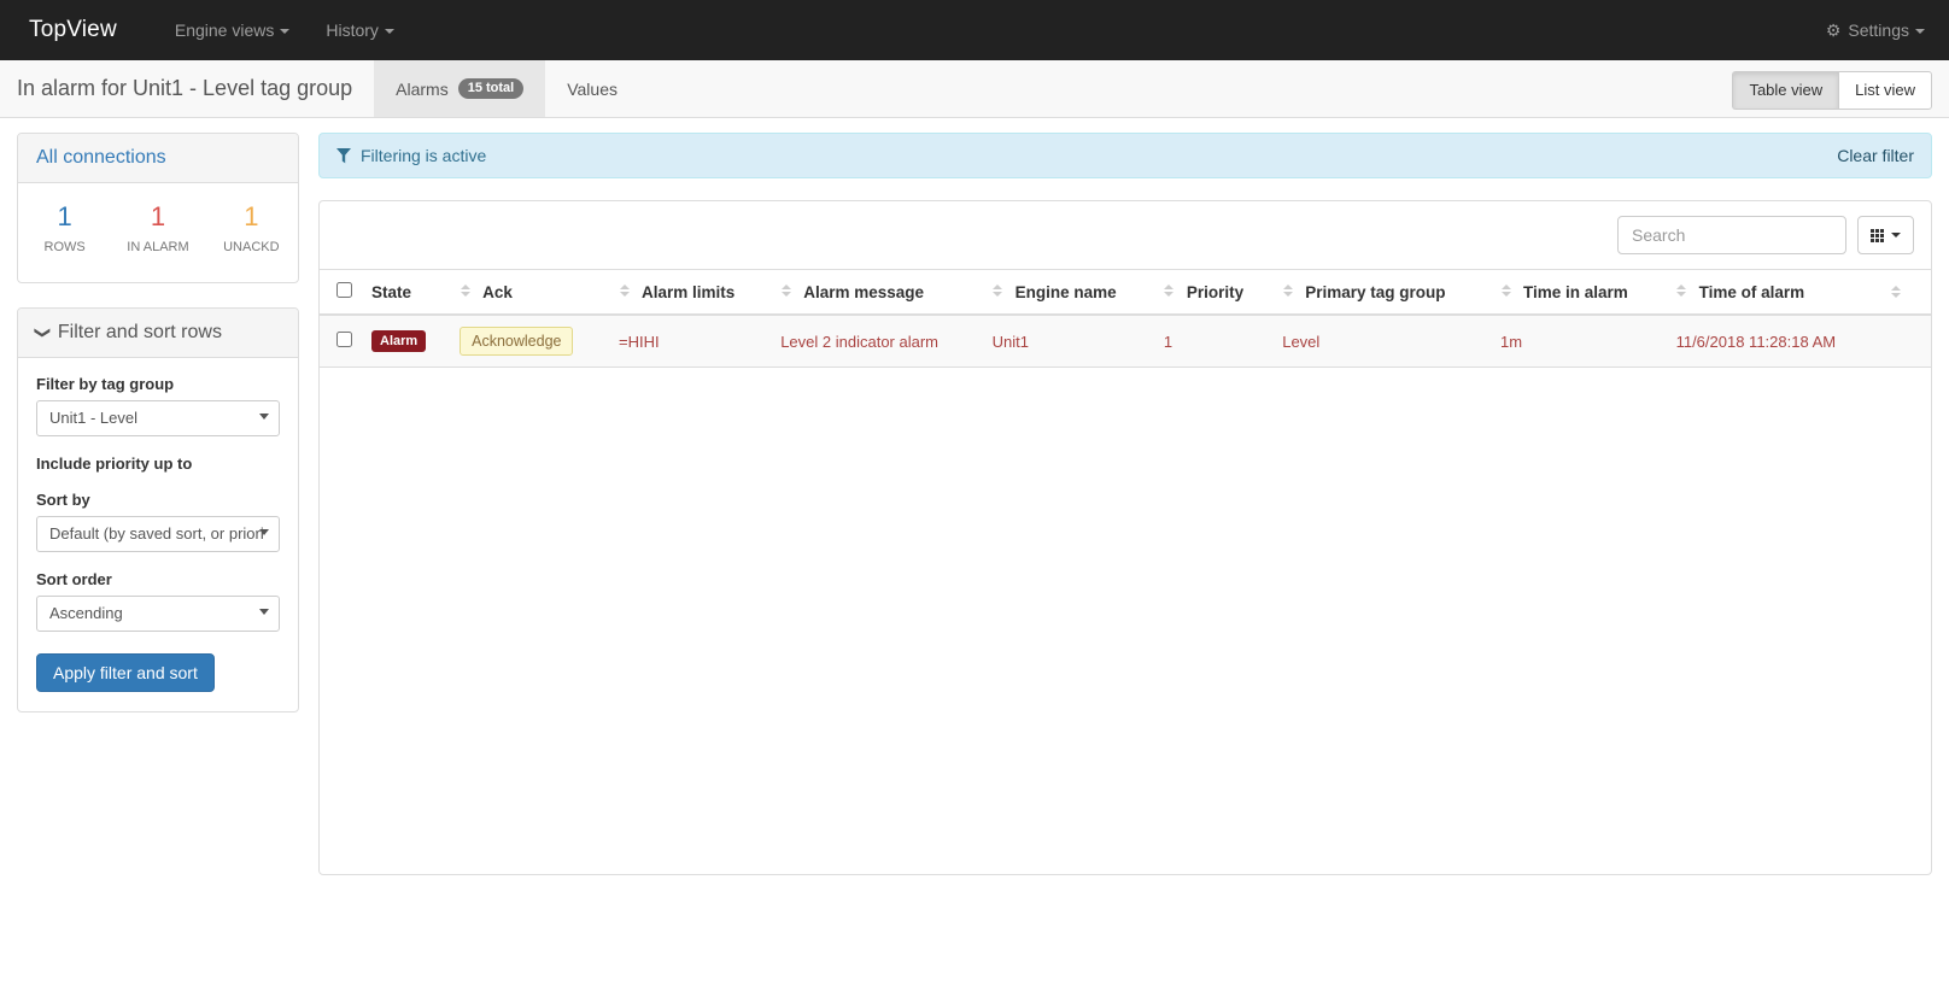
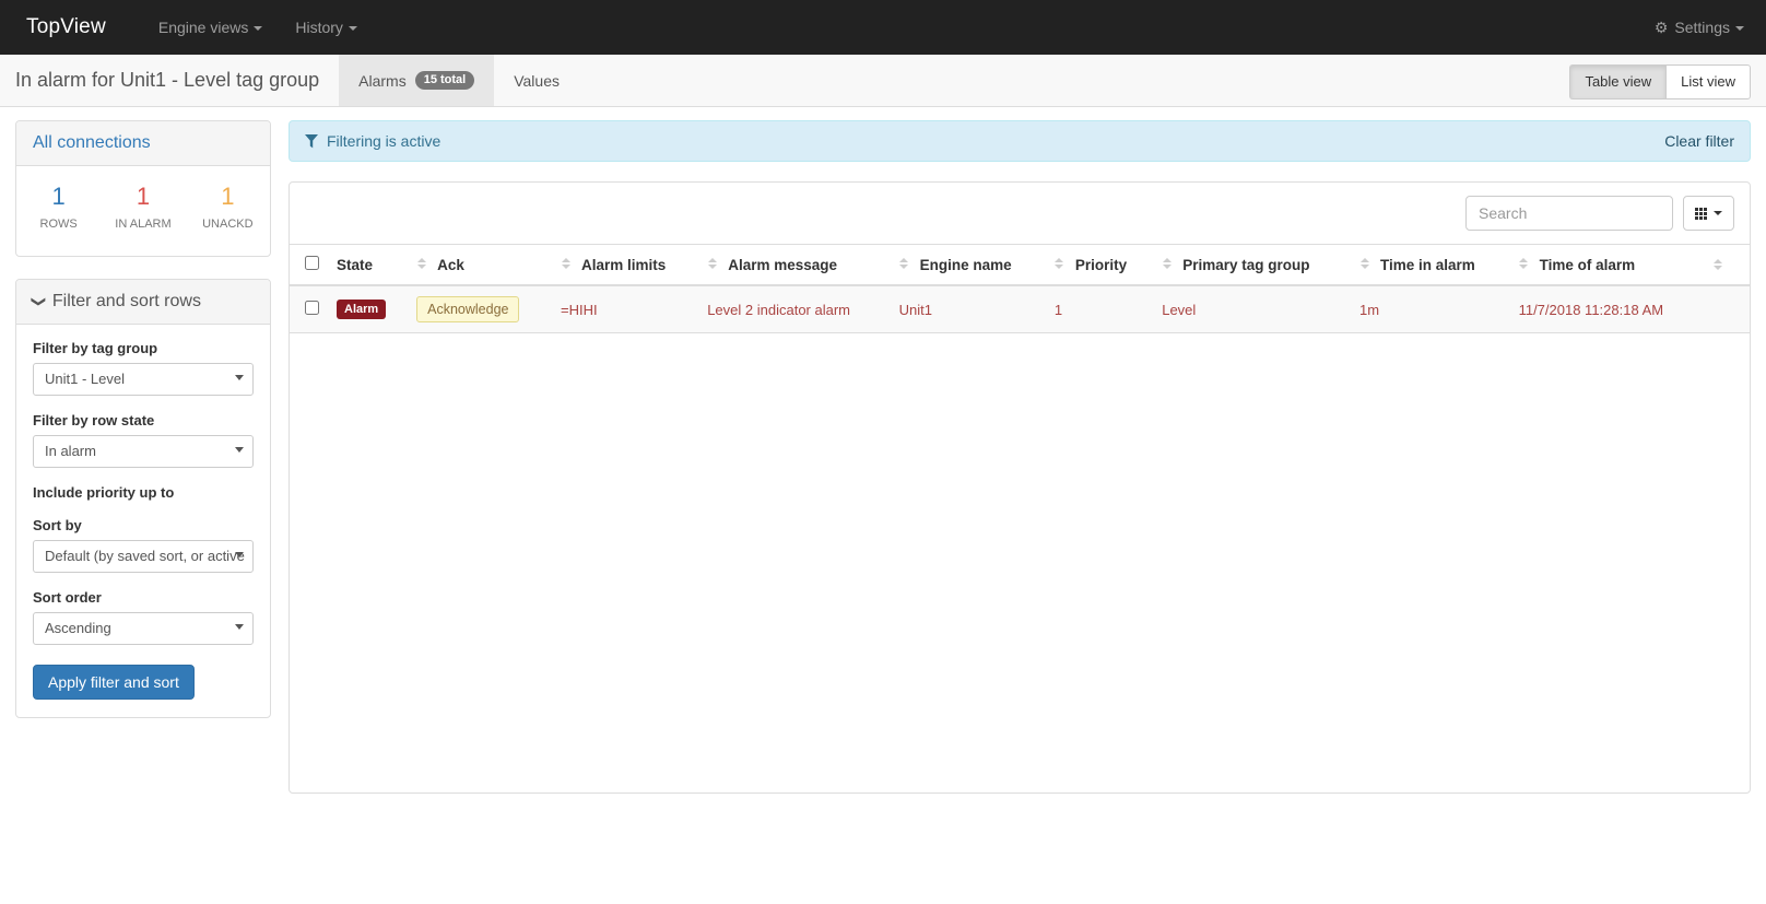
  TopView
  Engine views
  History
  ⚙ Settings
  In alarm for Unit1 - Level tag group
  Alarms
  15 total
  Values
  Table view
  List view
  All connections
  1
  ROWS
  1
  IN ALARM
  1
  UNACKD
  Filter by tag group
  Unit1 - Level
+ Filter by row state
+ In alarm
  Include priority up to
  Sort by
- Default (by saved sort, or priori
+ Default (by saved sort, or active
  Sort order
  Ascending
  Apply filter and sort
  Filtering is active
  Clear filter
  Search
  	State	Ack	Alarm limits	Alarm message	Engine name	Priority	Primary tag group	Time in alarm	Time of alarm
- 	Alarm	Acknowledge	=HIHI	Level 2 indicator alarm	Unit1	1	Level	1m	11/6/2018 11:28:18 AM
+ 	Alarm	Acknowledge	=HIHI	Level 2 indicator alarm	Unit1	1	Level	1m	11/7/2018 11:28:18 AM
